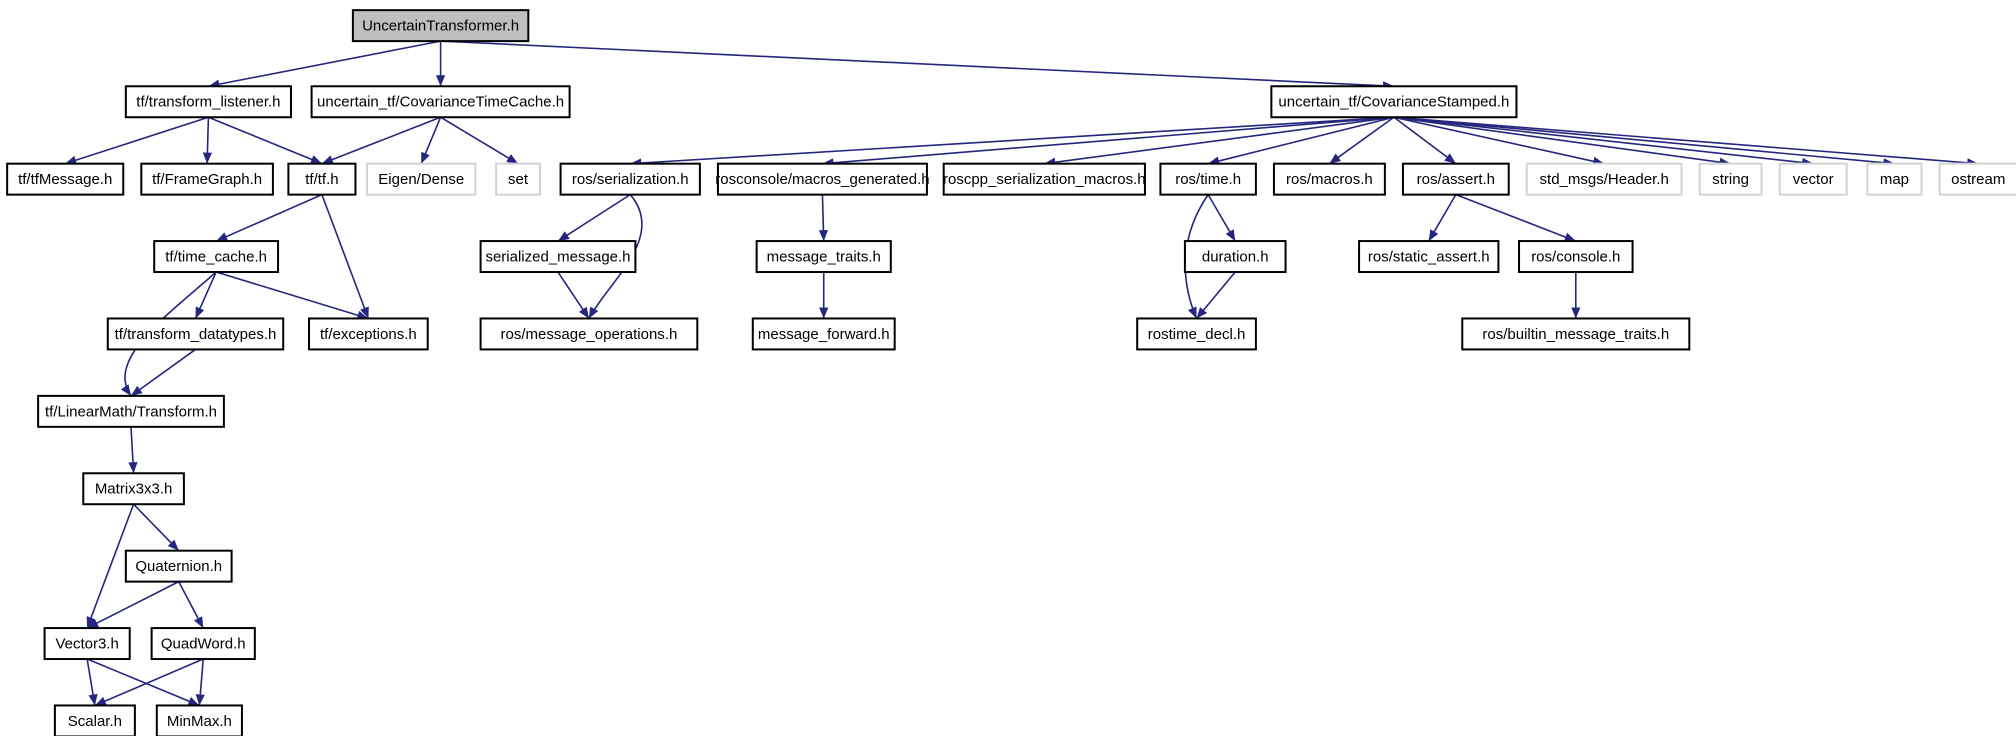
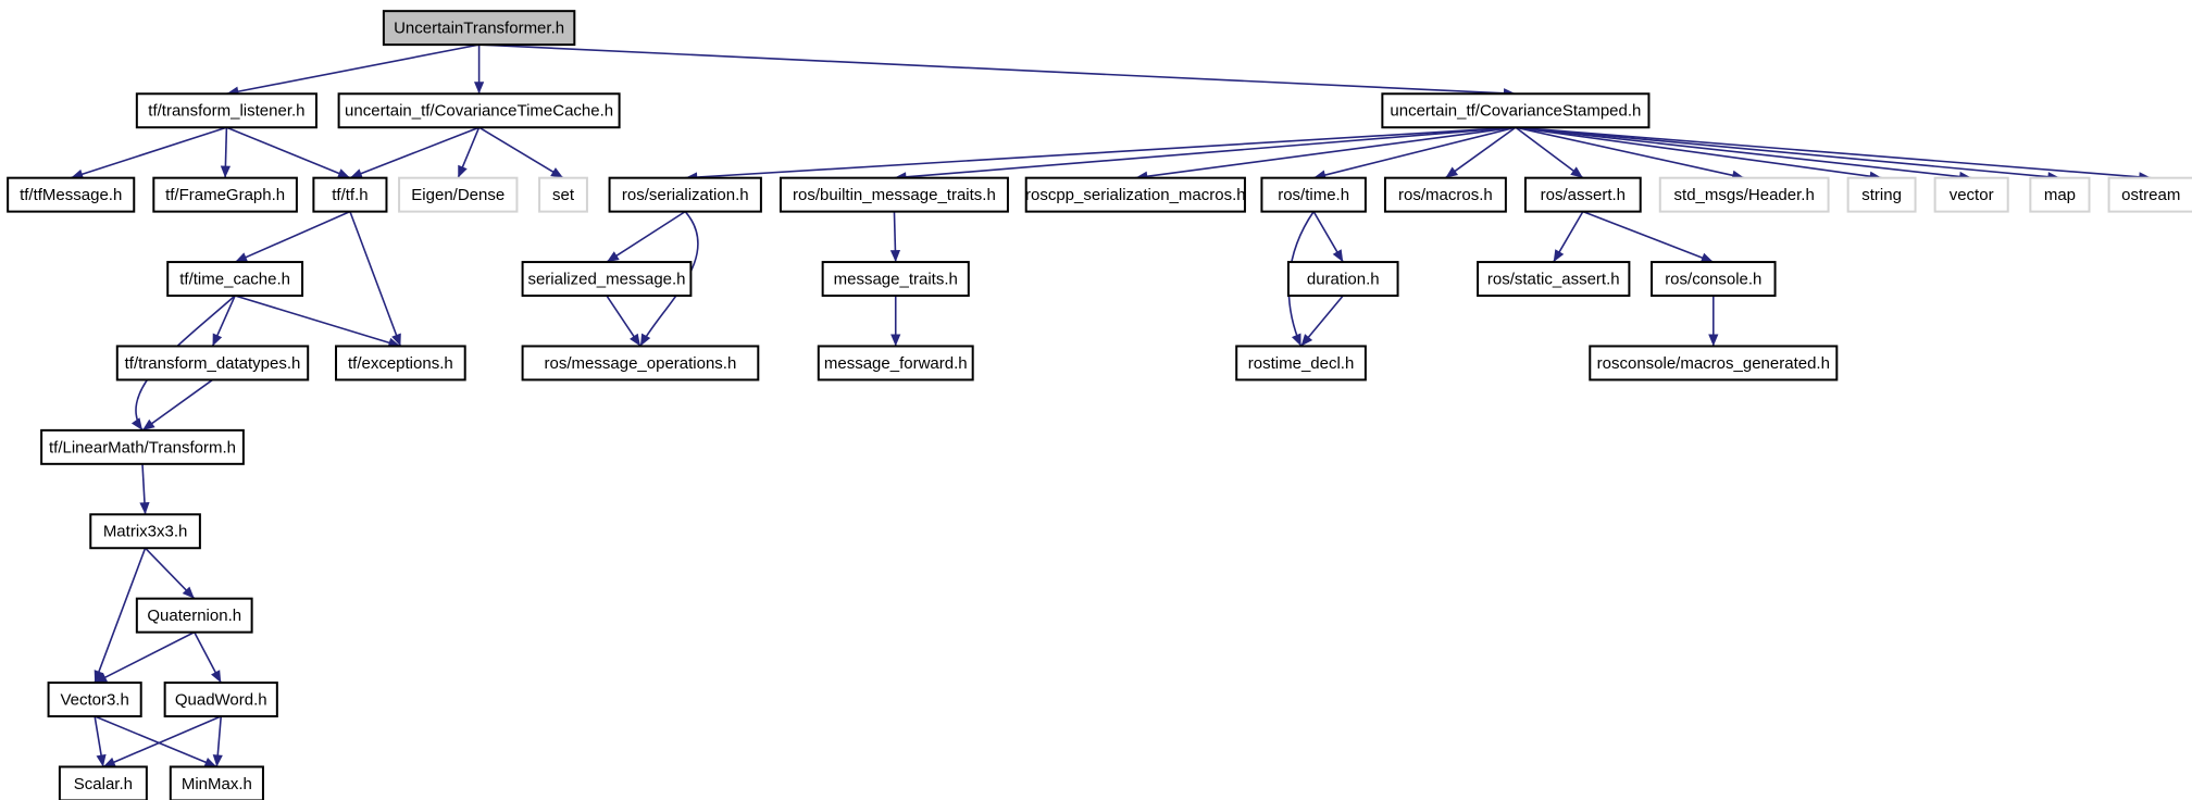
  UncertainTransformer.h
  tf/transform_listener.h
  uncertain_tf/CovarianceTimeCache.h
  uncertain_tf/CovarianceStamped.h
  tf/tfMessage.h
  tf/FrameGraph.h
  tf/tf.h
  Eigen/Dense
  set
  ros/serialization.h
- rosconsole/macros_generated.h
+ ros/builtin_message_traits.h
  roscpp_serialization_macros.h
  ros/time.h
  ros/macros.h
  ros/assert.h
  std_msgs/Header.h
  string
  vector
  map
  ostream
  tf/time_cache.h
  serialized_message.h
  message_traits.h
  duration.h
  ros/static_assert.h
  ros/console.h
  tf/transform_datatypes.h
  tf/exceptions.h
  ros/message_operations.h
  message_forward.h
  rostime_decl.h
- ros/builtin_message_traits.h
+ rosconsole/macros_generated.h
  tf/LinearMath/Transform.h
  Matrix3x3.h
  Quaternion.h
  Vector3.h
  QuadWord.h
  Scalar.h
  MinMax.h
